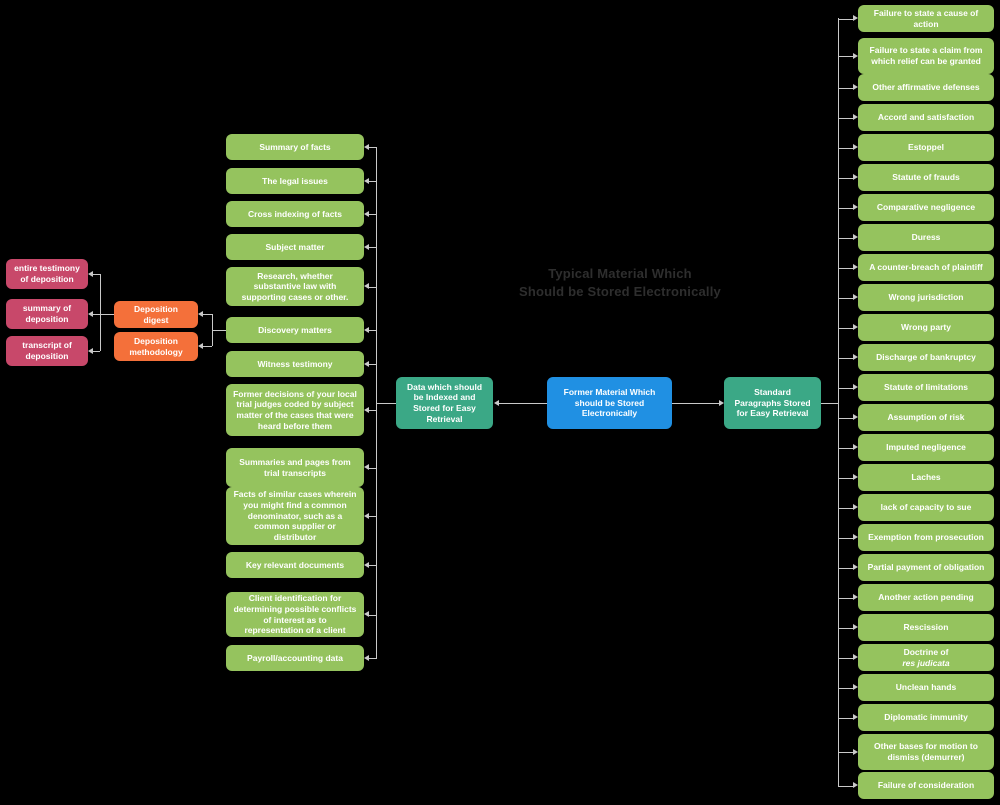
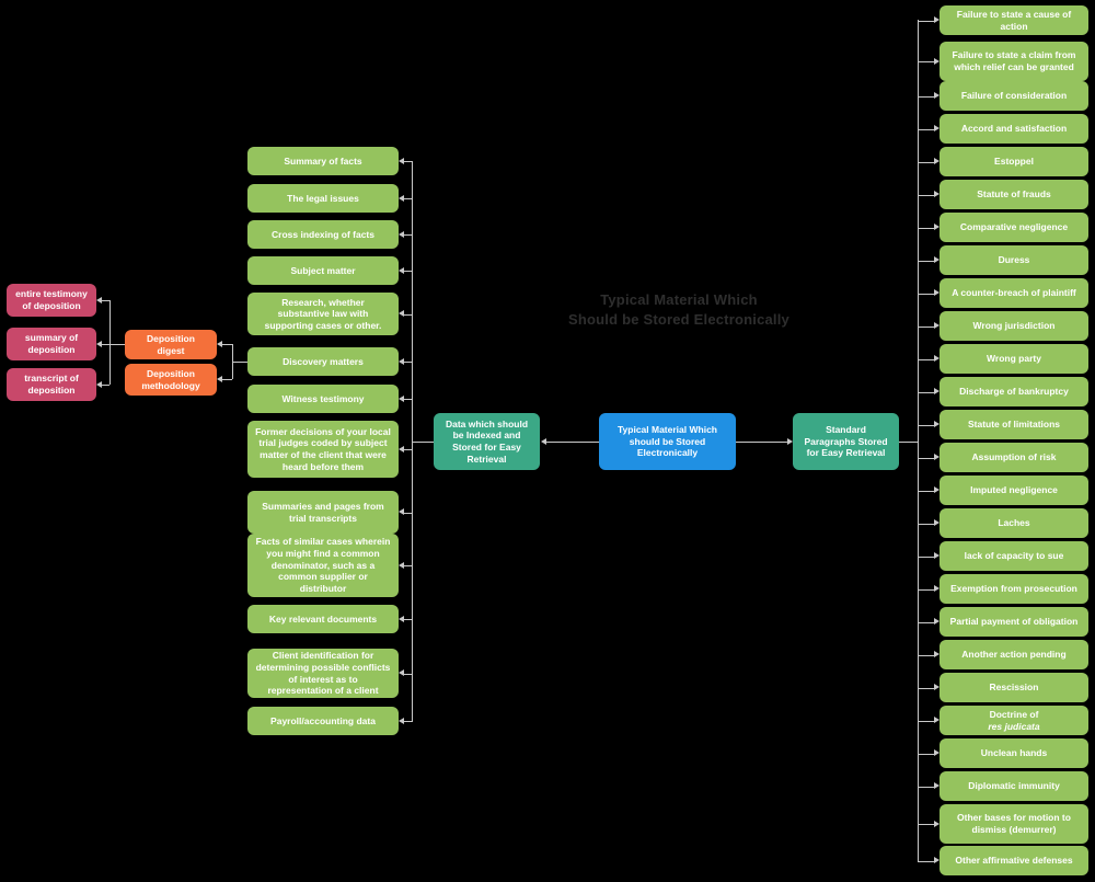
  Typical Material Which
  Should be Stored Electronically
- Former Material Which should be Stored Electronically
+ Typical Material Which should be Stored Electronically
  Data which should be Indexed and Stored for Easy Retrieval
  Standard Paragraphs Stored for Easy Retrieval
  Summary of facts
  The legal issues
  Cross indexing of facts
  Subject matter
  Research, whether substantive law with supporting cases or other.
  Discovery matters
  Witness testimony
- Former decisions of your local trial judges coded by subject matter of the cases that were heard before them
+ Former decisions of your local trial judges coded by subject matter of the client that were heard before them
  Summaries and pages from trial transcripts
  Facts of similar cases wherein you might find a common denominator, such as a common supplier or distributor
  Key relevant documents
  Client identification for determining possible conflicts of interest as to representation of a client
  Payroll/accounting data
  Failure to state a cause of action
  Failure to state a claim from which relief can be granted
- Other affirmative defenses
+ Failure of consideration
  Accord and satisfaction
  Estoppel
  Statute of frauds
  Comparative negligence
  Duress
  A counter-breach of plaintiff
  Wrong jurisdiction
  Wrong party
  Discharge of bankruptcy
  Statute of limitations
  Assumption of risk
  Imputed negligence
  Laches
  lack of capacity to sue
  Exemption from prosecution
  Partial payment of obligation
  Another action pending
  Rescission
  Doctrine of
  res judicata
  Unclean hands
  Diplomatic immunity
  Other bases for motion to dismiss (demurrer)
- Failure of consideration
+ Other affirmative defenses
  Deposition digest
  Deposition methodology
  entire testimony of deposition
  summary of deposition
  transcript of deposition
